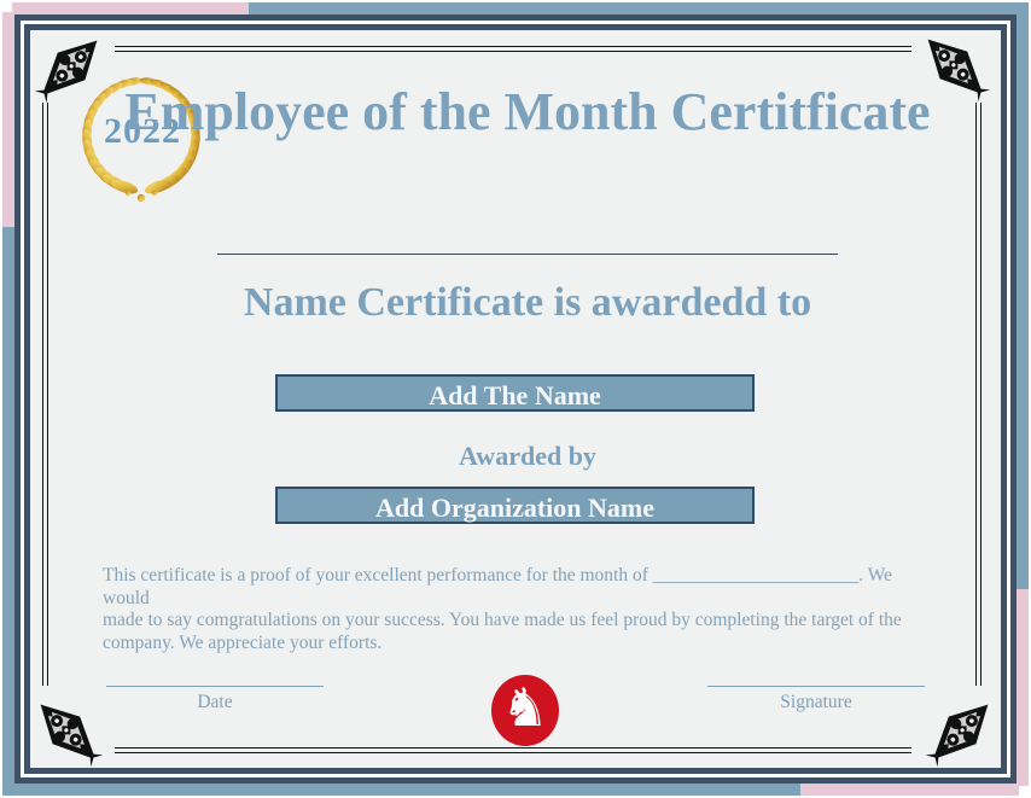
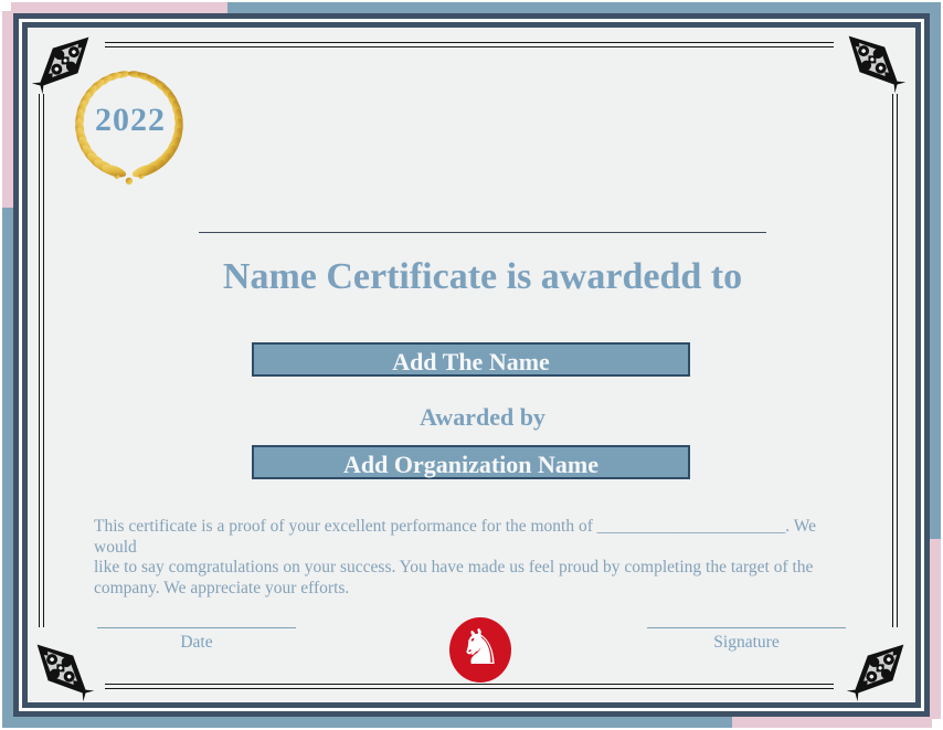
  2022
- Employee of the Month Certitficate
  Name Certificate is awardedd to
  Add The Name
  Awarded by
  Add Organization Name
  This certificate is a proof of your excellent performance for the month of ______________________. We would
- made to say comgratulations on your success. You have made us feel proud by completing the target of the
+ like to say comgratulations on your success. You have made us feel proud by completing the target of the
  company. We appreciate your efforts.
  Date
  ♞
  Signature
